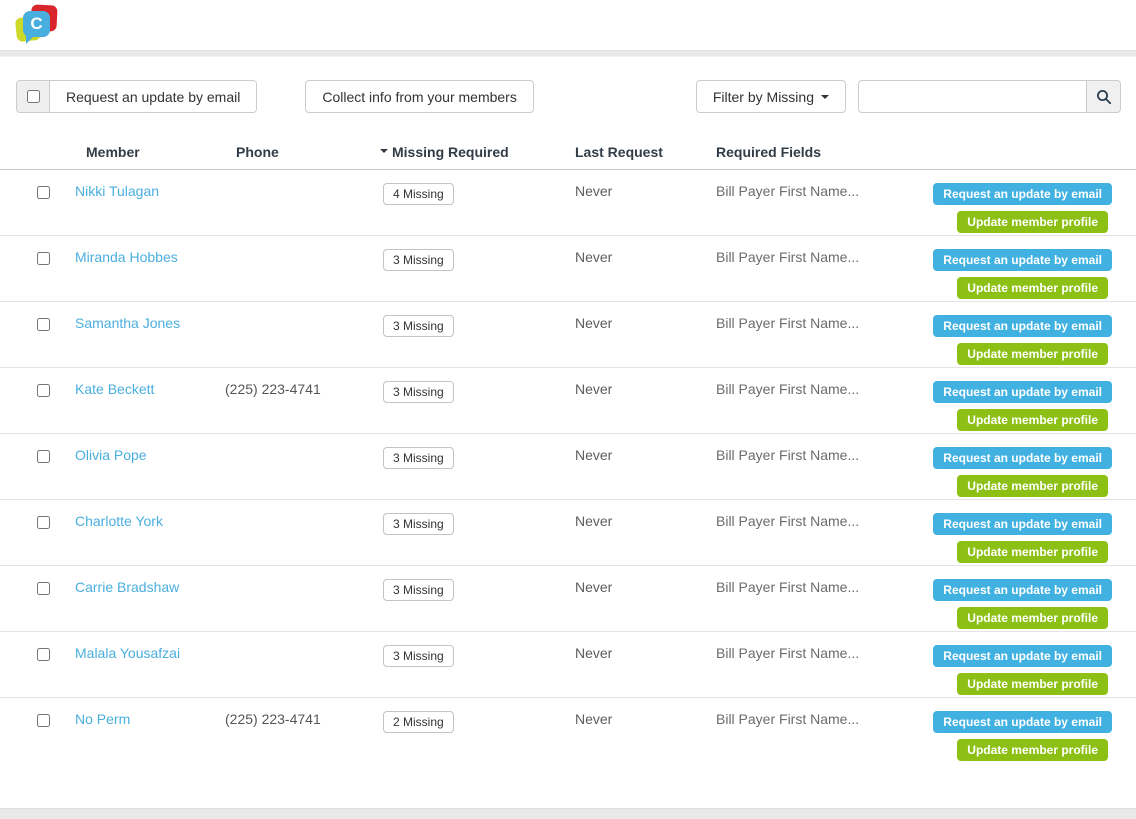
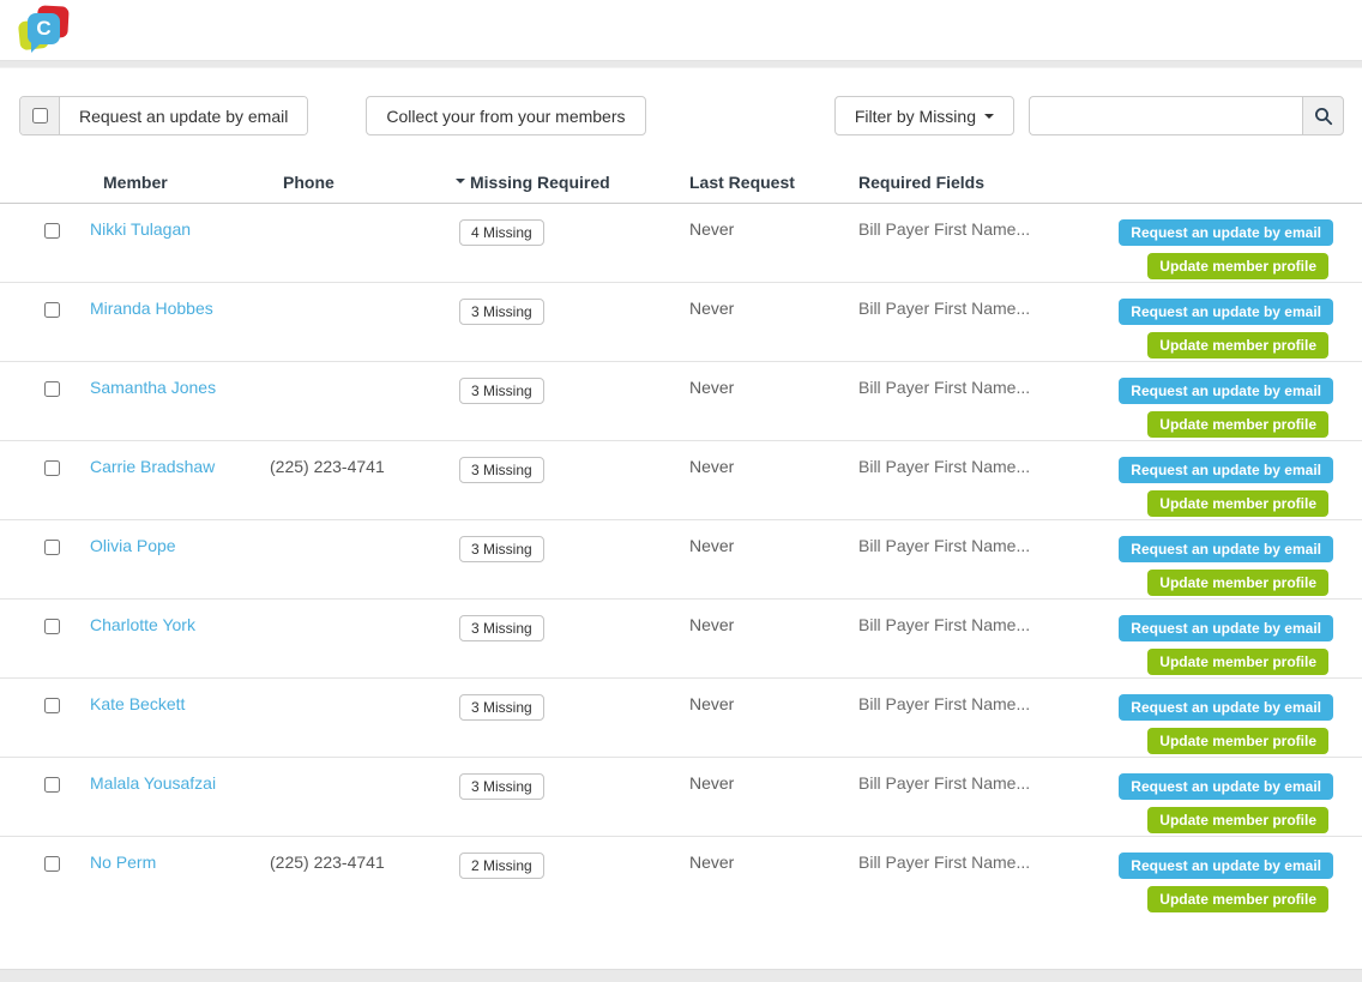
  C
  Request an update by email
- Collect info from your members
+ Collect your from your members
  Filter by Missing
  Member
  Phone
  Missing Required
  Last Request
  Required Fields
  Nikki Tulagan
  4 Missing
  Never
  Bill Payer First Name...
  Request an update by email
  Update member profile
  Miranda Hobbes
  3 Missing
  Never
  Bill Payer First Name...
  Request an update by email
  Update member profile
  Samantha Jones
  3 Missing
  Never
  Bill Payer First Name...
  Request an update by email
  Update member profile
- Kate Beckett
+ Carrie Bradshaw
  (225) 223-4741
  3 Missing
  Never
  Bill Payer First Name...
  Request an update by email
  Update member profile
  Olivia Pope
  3 Missing
  Never
  Bill Payer First Name...
  Request an update by email
  Update member profile
  Charlotte York
  3 Missing
  Never
  Bill Payer First Name...
  Request an update by email
  Update member profile
- Carrie Bradshaw
+ Kate Beckett
  3 Missing
  Never
  Bill Payer First Name...
  Request an update by email
  Update member profile
  Malala Yousafzai
  3 Missing
  Never
  Bill Payer First Name...
  Request an update by email
  Update member profile
  No Perm
  (225) 223-4741
  2 Missing
  Never
  Bill Payer First Name...
  Request an update by email
  Update member profile
